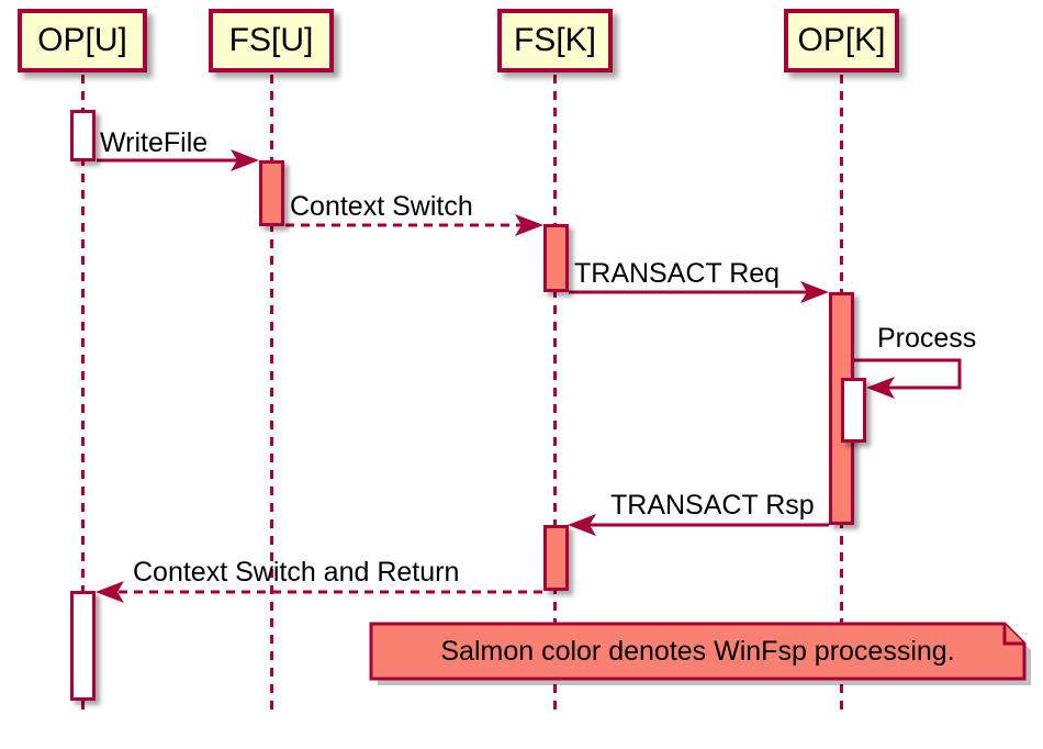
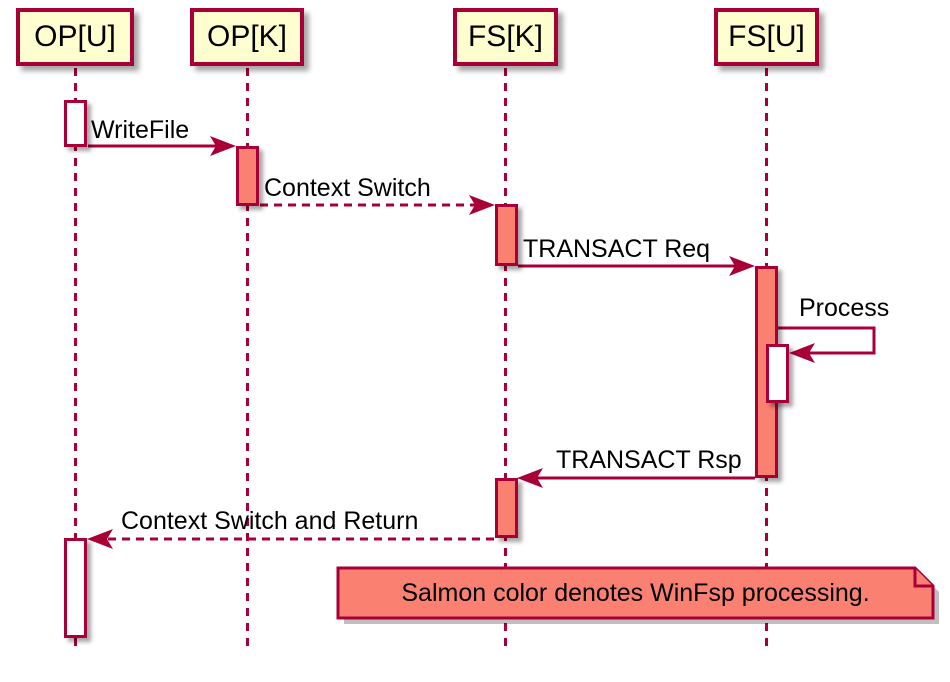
  OP[U]
- FS[U]
+ OP[K]
  FS[K]
- OP[K]
+ FS[U]
  WriteFile
  Context Switch
  TRANSACT Req
  Process
  TRANSACT Rsp
  Context Switch and Return
  Salmon color denotes WinFsp processing.
